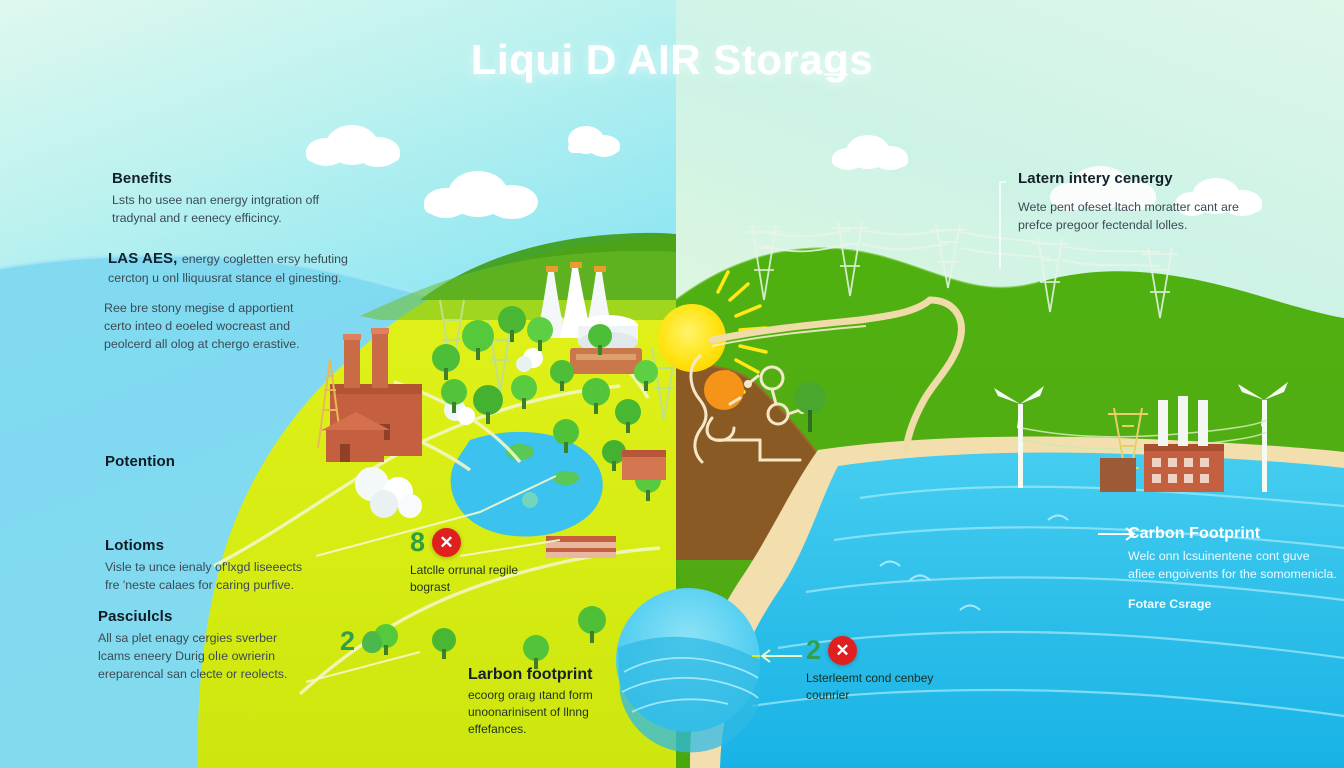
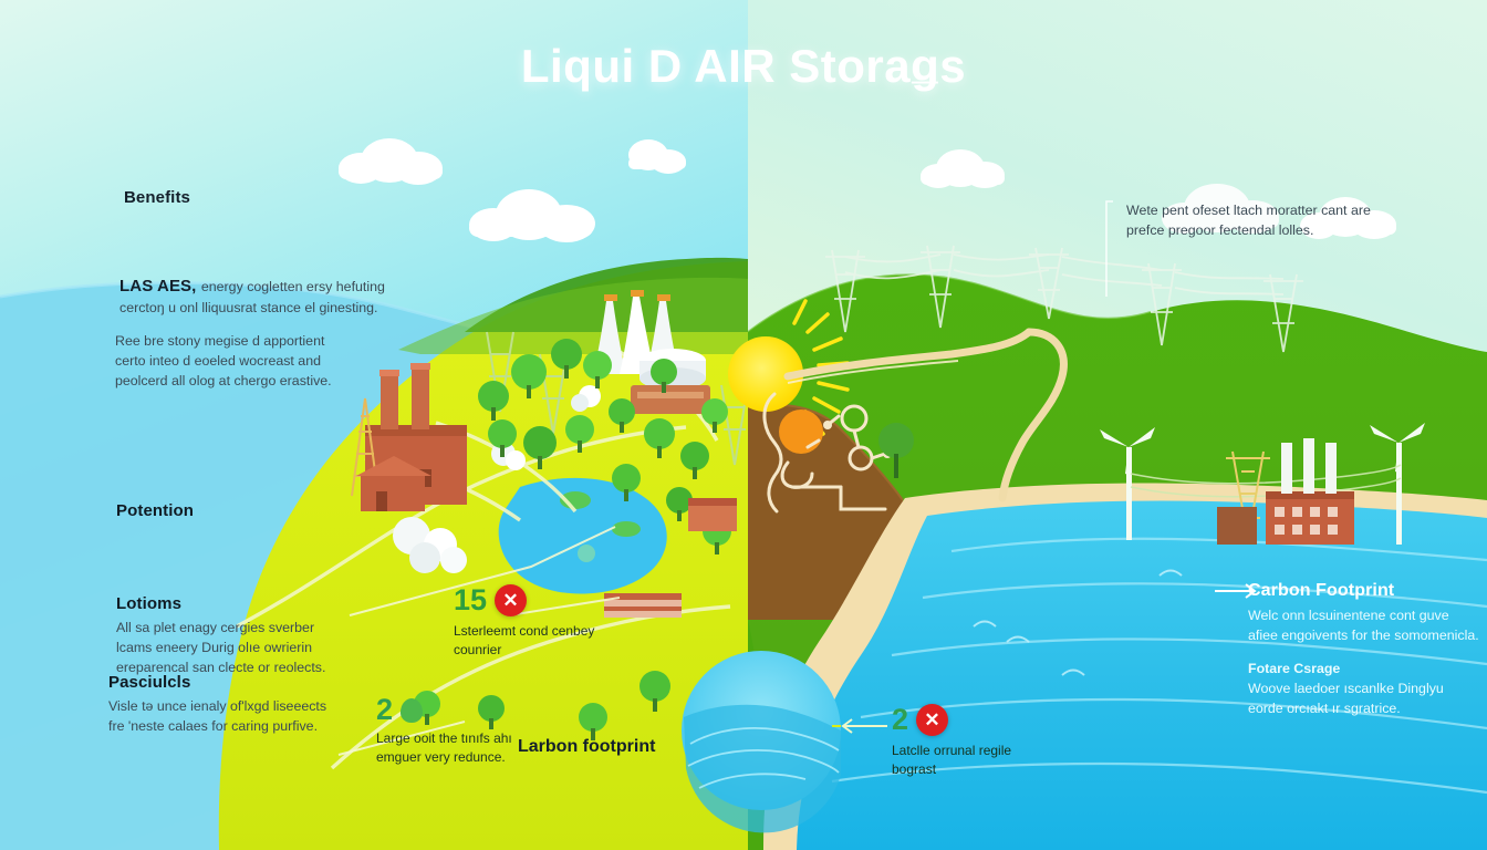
  Liqui D AIR Storaǥs
  Benefits
- Lsts ho usee nan energy intgration off tradynal and r eenecy efficincy.
  LAS AES, energy cogletten ersy hefuting cerctoŋ u onl lliquusrat stance el ginesting.
  Ree bre stony megise d apportient certo inteo d eoeled wocreast and peolcerd all olog at chergo erastive.
  Potention
  Lotioms
- Visle tə unce ienaly of'lxgd liseeects fre 'neste calaes for caring purfive.
+ All sa plet enagy cergies sverber lcams eneery Durig olıe owrierin ereparencal san clecte or reolects.
  Pasciulcls
- All sa plet enagy cergies sverber lcams eneery Durig olıe owrierin ereparencal san clecte or reolects.
+ Visle tə unce ienaly of'lxgd liseeects fre 'neste calaes for caring purfive.
- Latern intery cenergy
  Wete pent ofeset ltach moratter cant are prefce pregoor fectendal lolles.
  Carbon Footprint
  Welc onn lcsuinentene cont guve afiee engoivents for the somomenicla.
  Fotare Csrage
+ Woove laedoer ıscanlke Dinglyu eorde orcıakt ır sgratrice.
- 8
+ 15
  ✕
- Latclle orrunal regile bograst
+ Lsterleemt cond cenbey counrier
  2
+ Large ooit the tınıfs ahı emguer very redunce.
  Larbon footprint
- ecoorg oraıg ıtand form unoonarinisent of llnng effefances.
  2
  ✕
- Lsterleemt cond cenbey counrier
+ Latclle orrunal regile bograst
